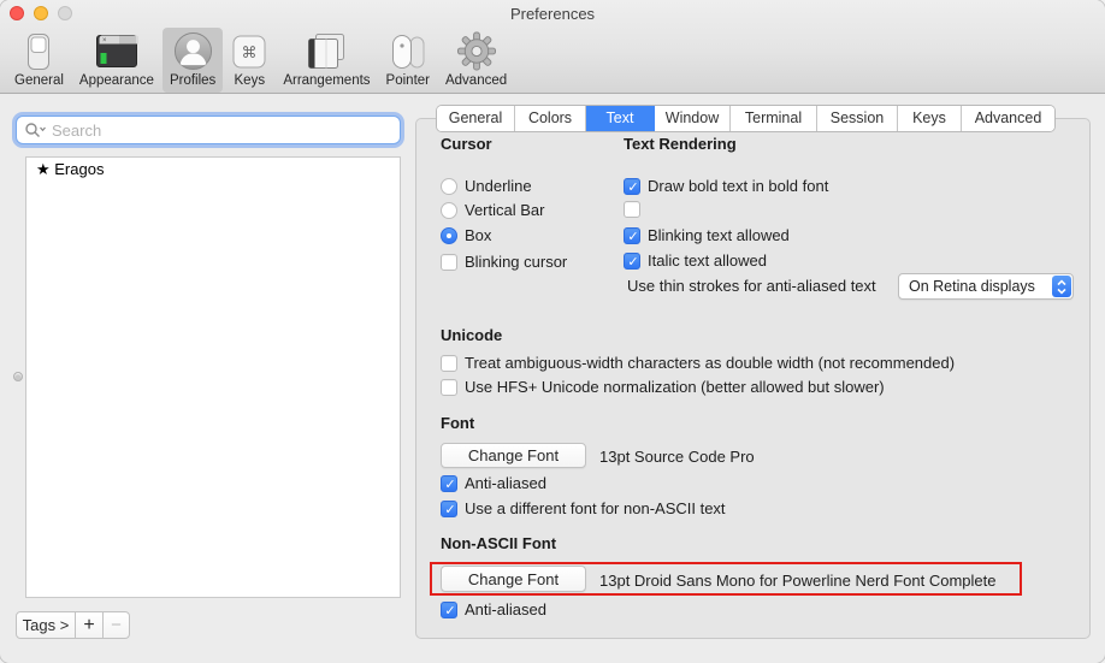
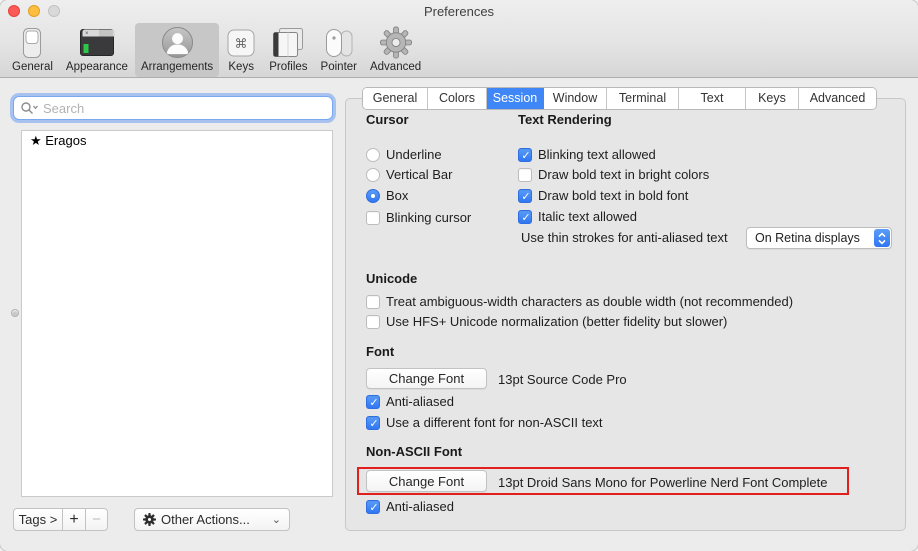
  Preferences
  General
  Appearance
- Profiles
+ Arrangements
  ⌘
  Keys
- Arrangements
+ Profiles
  Pointer
  Advanced
  Search
  ★ Eragos
  Tags >
  +
  −
+ Other Actions...
+ ⌄
  General
  Colors
- Text
+ Session
  Window
  Terminal
- Session
+ Text
  Keys
  Advanced
  Cursor
  Underline
  Vertical Bar
  Box
  Blinking cursor
  Text Rendering
- Draw bold text in bold font
+ Blinking text allowed
+ Draw bold text in bright colors
- Blinking text allowed
+ Draw bold text in bold font
  Italic text allowed
  Use thin strokes for anti-aliased text
  On Retina displays
  Unicode
  Treat ambiguous-width characters as double width (not recommended)
- Use HFS+ Unicode normalization (better allowed but slower)
+ Use HFS+ Unicode normalization (better fidelity but slower)
  Font
  Change Font
  13pt Source Code Pro
  Anti-aliased
  Use a different font for non-ASCII text
  Non-ASCII Font
  Change Font
  13pt Droid Sans Mono for Powerline Nerd Font Complete
  Anti-aliased
